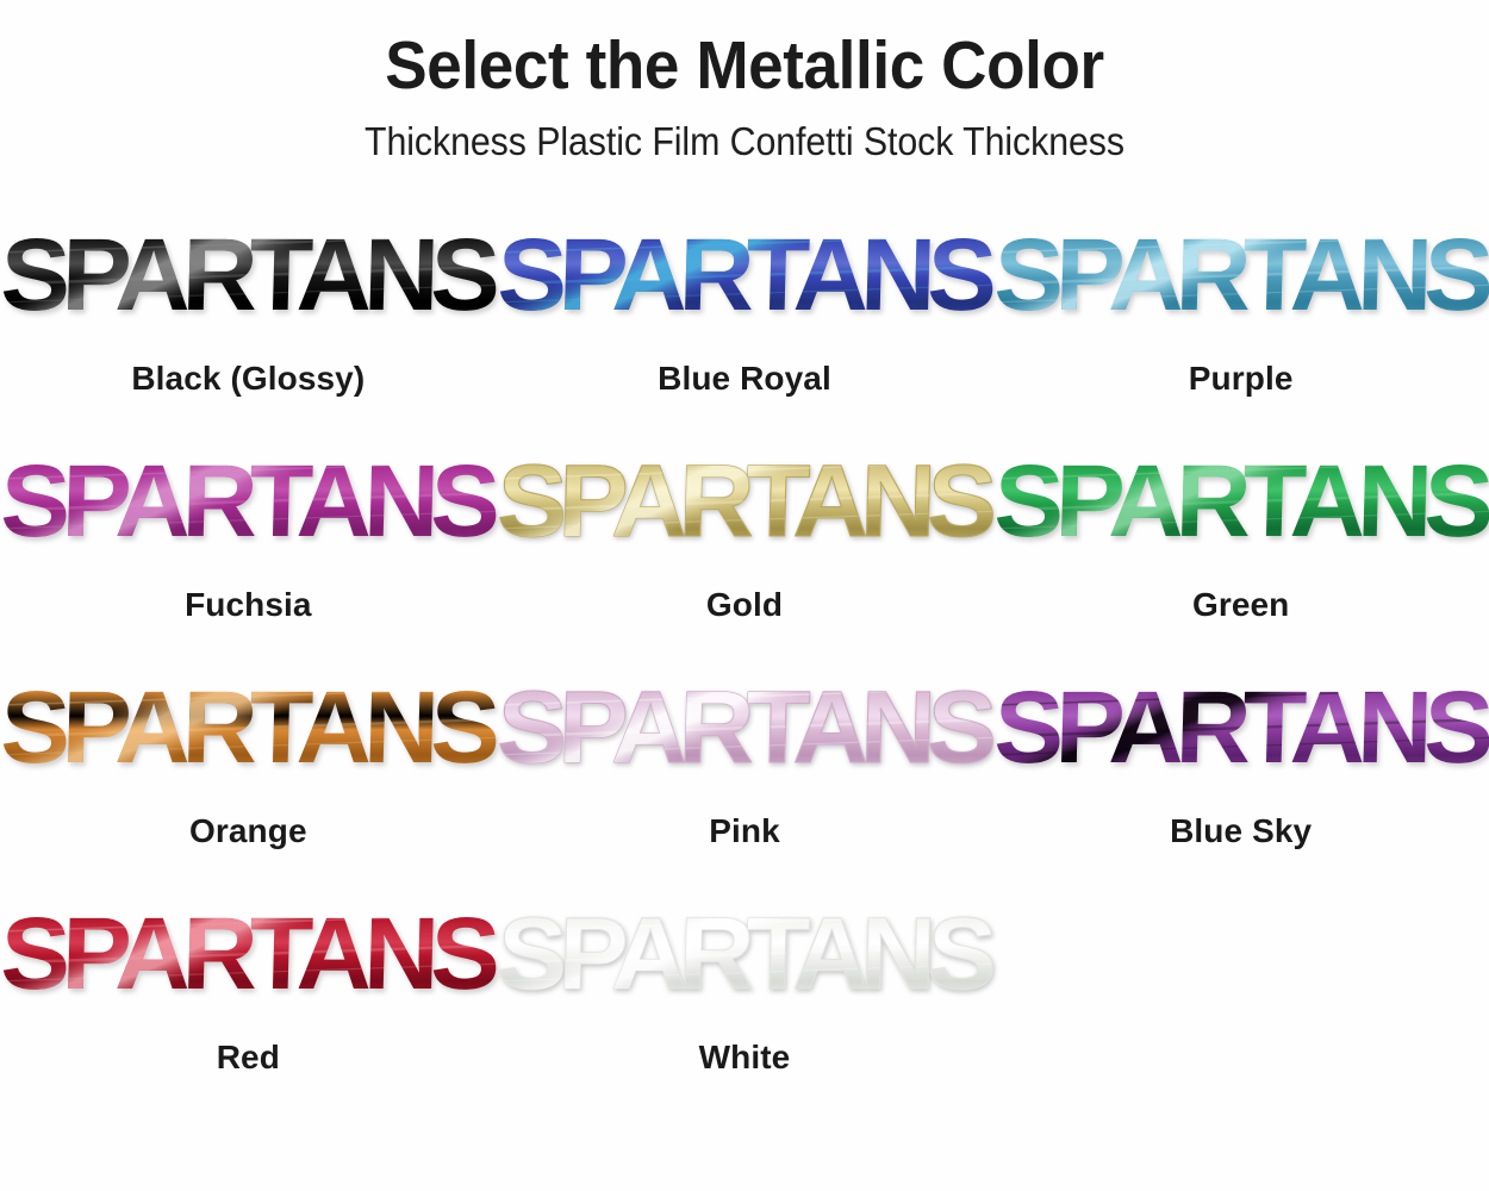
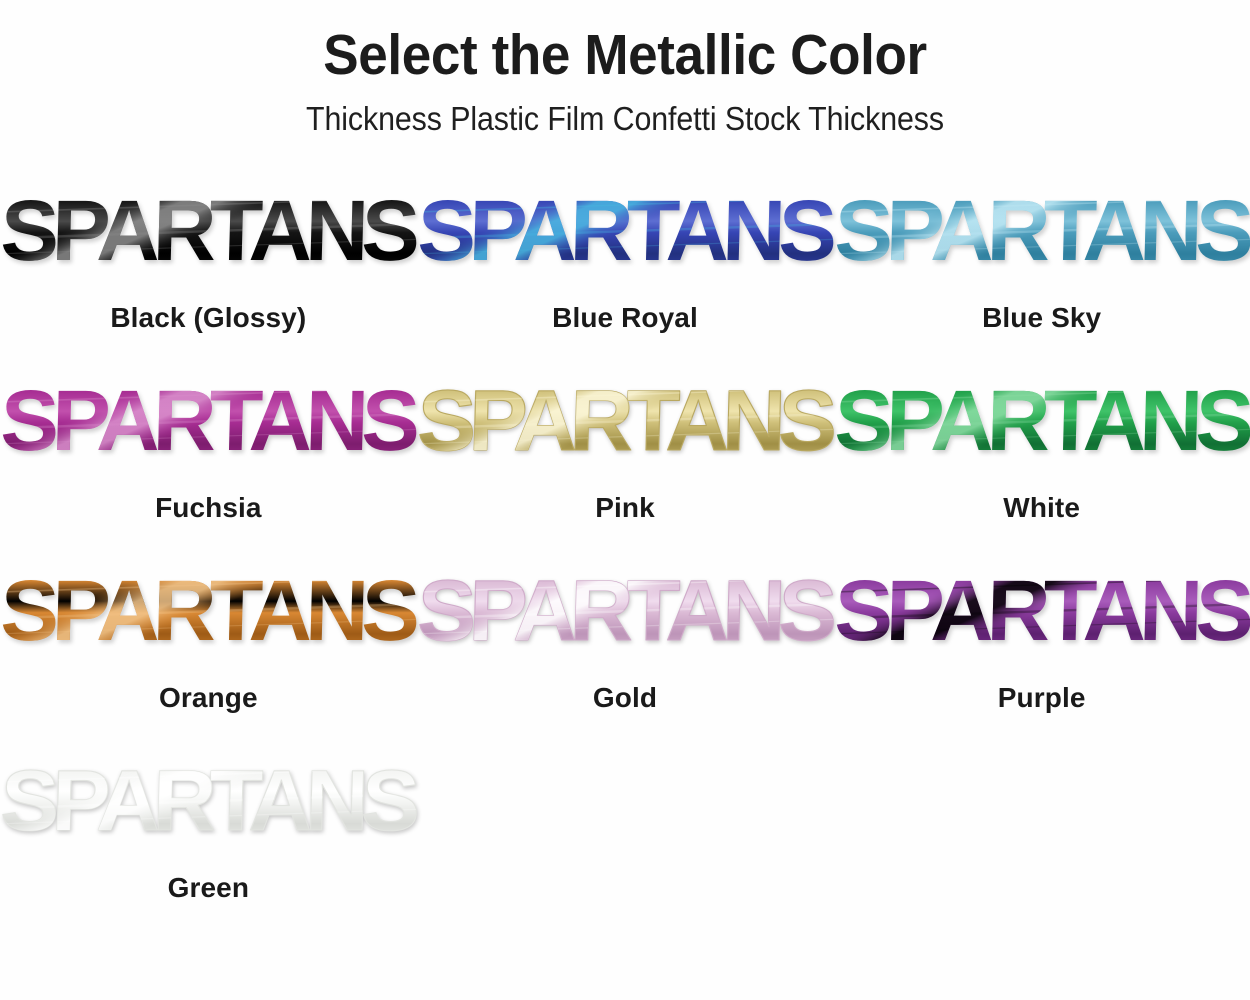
  Select the Metallic Color
  Thickness Plastic Film Confetti Stock Thickness
  Black (Glossy)
  Blue Royal
- Purple
+ Blue Sky
  Fuchsia
- Gold
+ Pink
- Green
+ White
  Orange
- Pink
+ Gold
- Blue Sky
+ Purple
- Red
- White
+ Green
